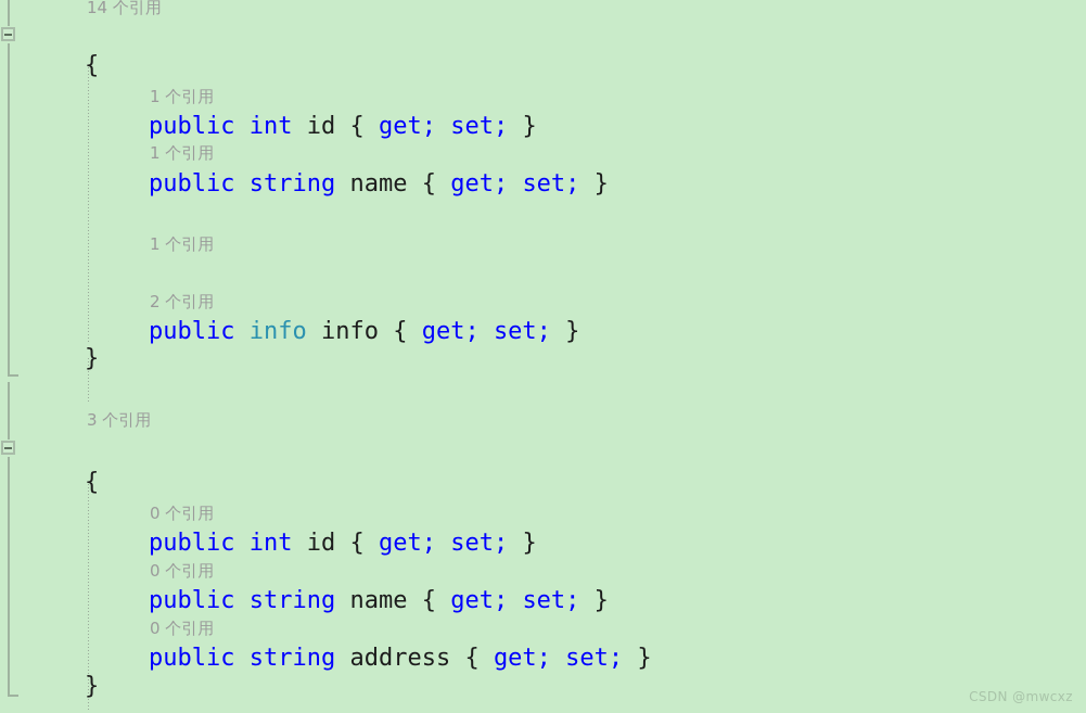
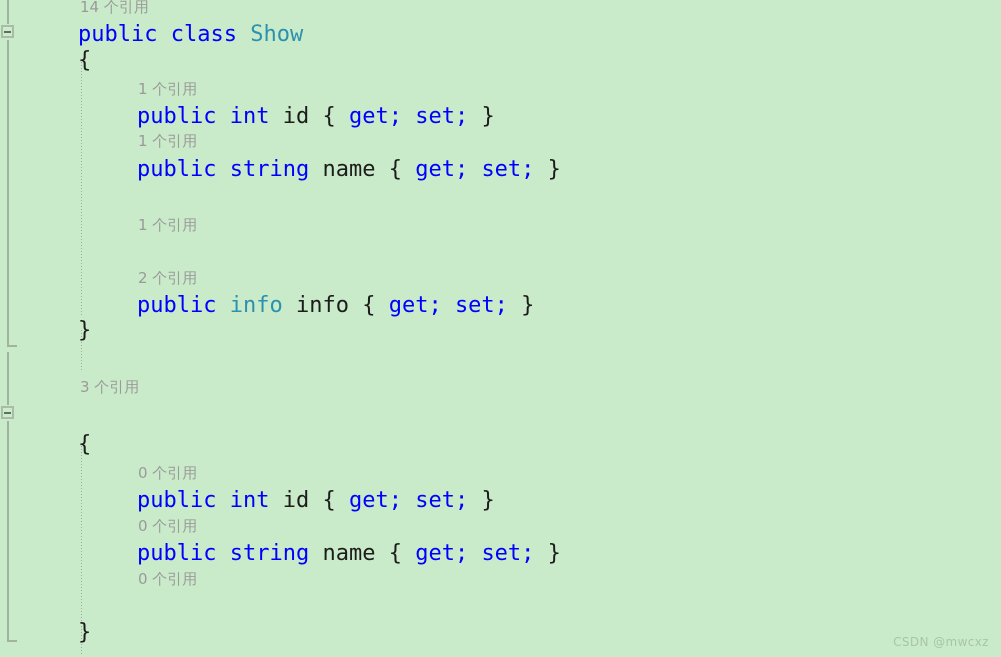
  14 个引用
+ public class Show
  {
  1 个引用
  public int id { get; set; }
  1 个引用
  public string name { get; set; }
  1 个引用
  2 个引用
  public info info { get; set; }
  }
  3 个引用
  {
  0 个引用
  public int id { get; set; }
  0 个引用
  public string name { get; set; }
  0 个引用
- public string address { get; set; }
  }
  CSDN @mwcxz
